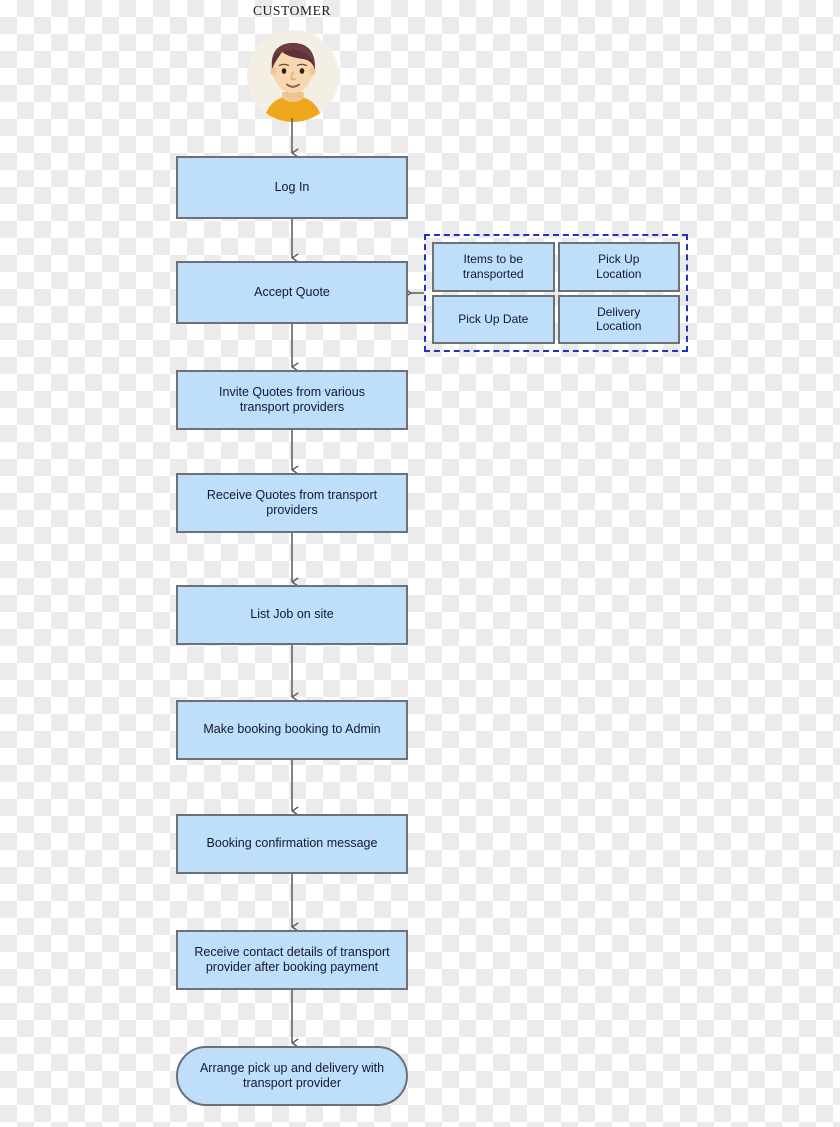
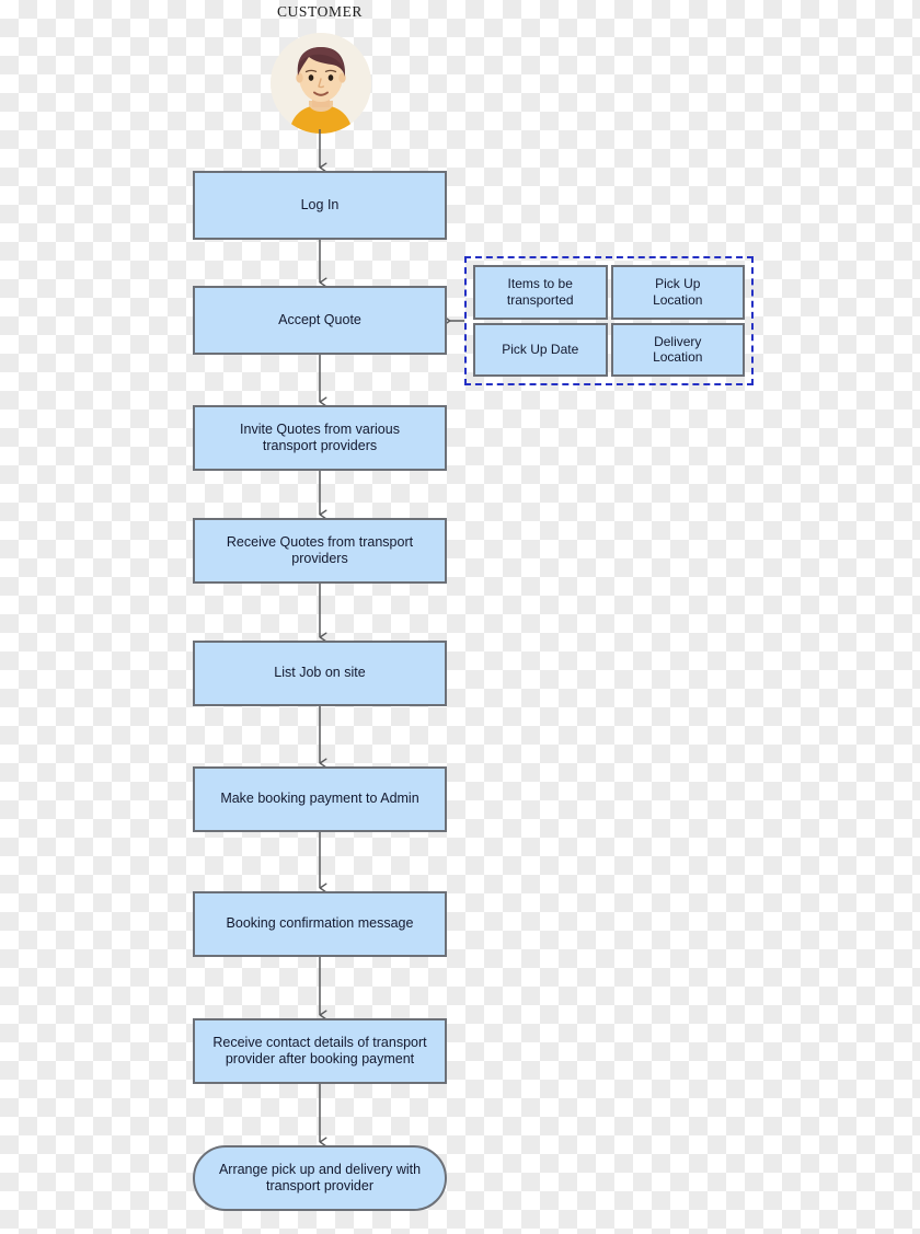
  CUSTOMER
  Log In
  Accept Quote
  Invite Quotes from various
  transport providers
  Receive Quotes from transport
  providers
  List Job on site
- Make booking booking to Admin
+ Make booking payment to Admin
  Booking confirmation message
  Receive contact details of transport
  provider after booking payment
  Arrange pick up and delivery with
  transport provider
  Items to be
  transported
  Pick Up
  Location
  Pick Up Date
  Delivery
  Location
